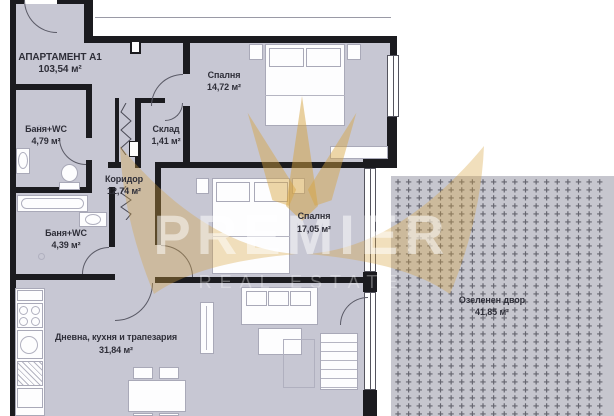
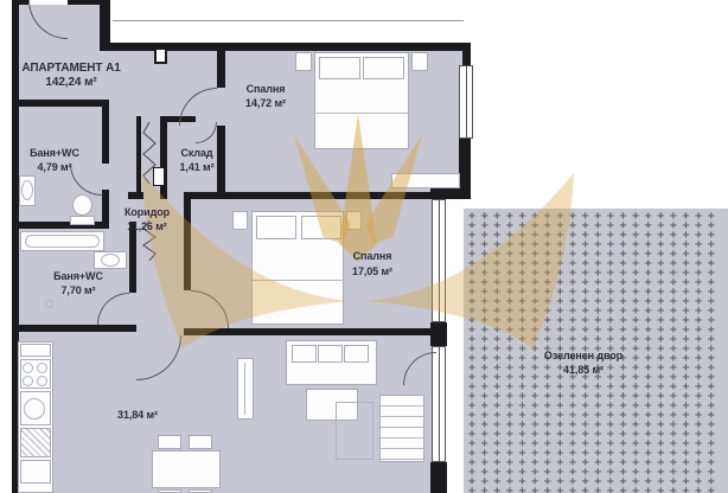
- PREMIER
- REAL ESTATE
  АПАРТАМЕНТ А1
- 103,54 м²
+ 142,24 м²
  Баня+WC
  4,79 м²
  Склад
  1,41 м²
  Спалня
  14,72 м²
  Коридор
- 12,74 м²
+ 11,26 м²
  Баня+WC
- 4,39 м²
+ 7,70 м²
  Спалня
  17,05 м²
- Дневна, кухня и трапезария
  31,84 м²
  Озеленен двор
  41,85 м²
